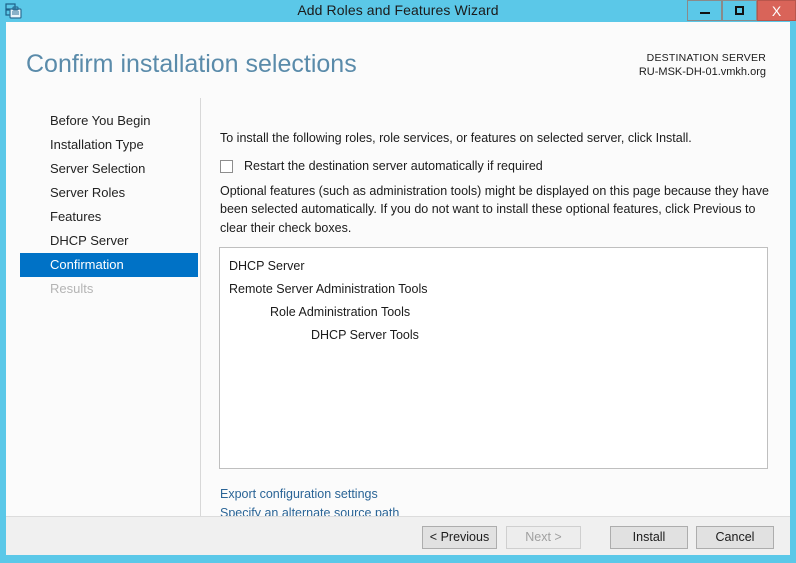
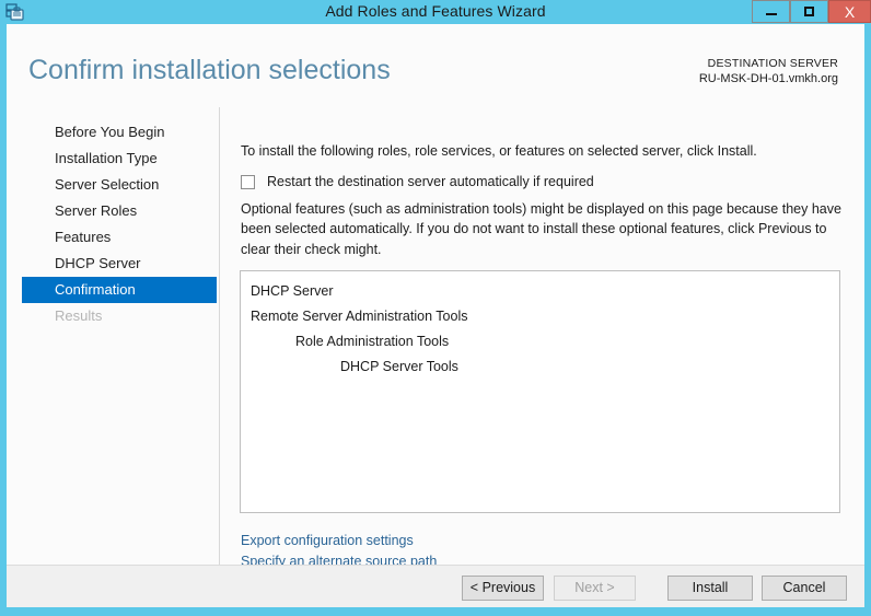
  Add Roles and Features Wizard
  X
  Confirm installation selections
  DESTINATION SERVER
  RU-MSK-DH-01.vmkh.org
  Before You Begin
  Installation Type
  Server Selection
  Server Roles
  Features
  DHCP Server
  Confirmation
  Results
  To install the following roles, role services, or features on selected server, click Install.
  Restart the destination server automatically if required
- Optional features (such as administration tools) might be displayed on this page because they have been selected automatically. If you do not want to install these optional features, click Previous to clear their check boxes.
+ Optional features (such as administration tools) might be displayed on this page because they have been selected automatically. If you do not want to install these optional features, click Previous to clear their check might.
  DHCP Server
  Remote Server Administration Tools
  Role Administration Tools
  DHCP Server Tools
  Export configuration settings
  Specify an alternate source path
  < Previous
  Next >
  Install
  Cancel
